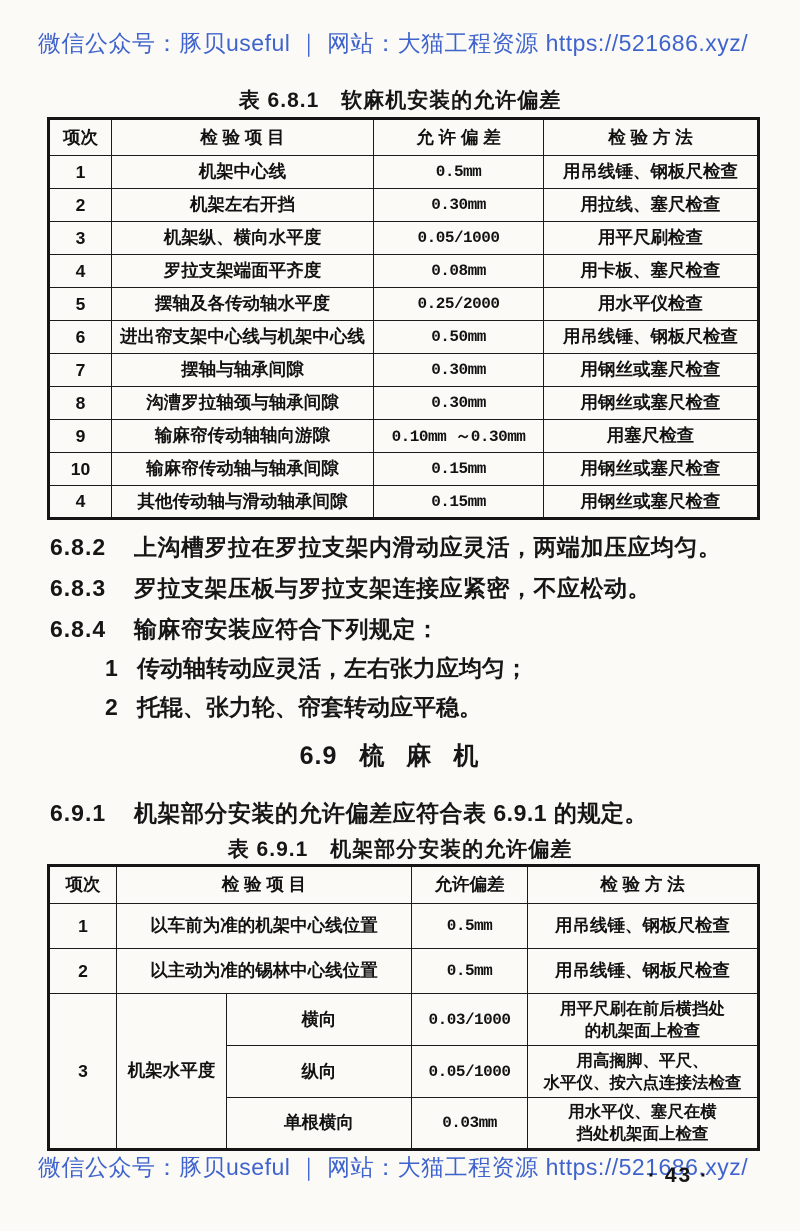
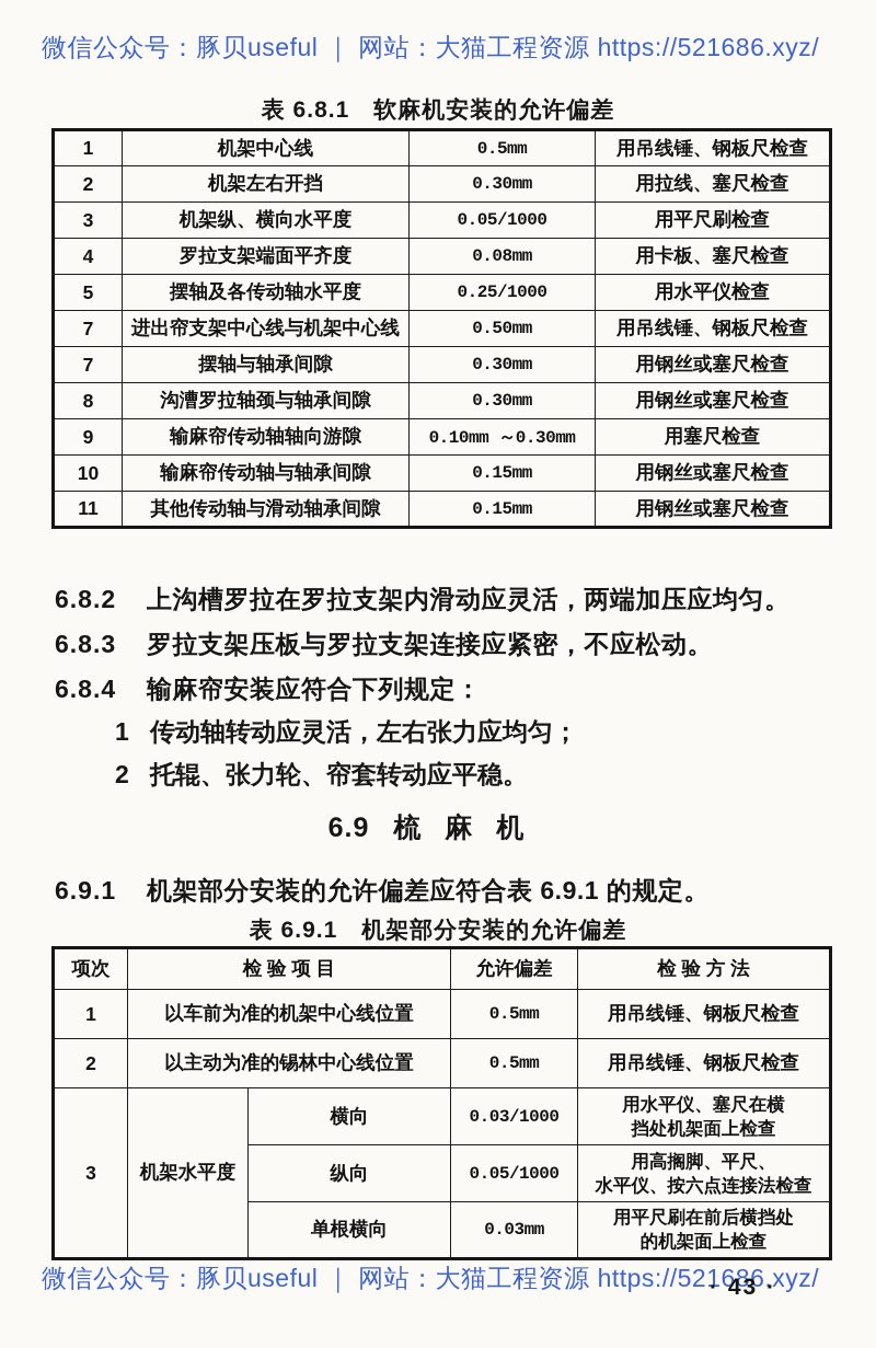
  微信公众号：豚贝useful ｜ 网站：大猫工程资源 https://521686.xyz/
  表 6.8.1 软麻机安装的允许偏差
- 项次	检 验 项 目	允 许 偏 差	检 验 方 法
  1	机架中心线	0.5mm	用吊线锤、钢板尺检查
  2	机架左右开挡	0.30mm	用拉线、塞尺检查
  3	机架纵、横向水平度	0.05/1000	用平尺刷检查
  4	罗拉支架端面平齐度	0.08mm	用卡板、塞尺检查
- 5	摆轴及各传动轴水平度	0.25/2000	用水平仪检查
+ 5	摆轴及各传动轴水平度	0.25/1000	用水平仪检查
- 6	进出帘支架中心线与机架中心线	0.50mm	用吊线锤、钢板尺检查
+ 7	进出帘支架中心线与机架中心线	0.50mm	用吊线锤、钢板尺检查
  7	摆轴与轴承间隙	0.30mm	用钢丝或塞尺检查
  8	沟漕罗拉轴颈与轴承间隙	0.30mm	用钢丝或塞尺检查
  9	输麻帘传动轴轴向游隙	0.10mm ～0.30mm	用塞尺检查
  10	输麻帘传动轴与轴承间隙	0.15mm	用钢丝或塞尺检查
- 4	其他传动轴与滑动轴承间隙	0.15mm	用钢丝或塞尺检查
+ 11	其他传动轴与滑动轴承间隙	0.15mm	用钢丝或塞尺检查
  6.8.2 上沟槽罗拉在罗拉支架内滑动应灵活，两端加压应均匀。
  6.8.3 罗拉支架压板与罗拉支架连接应紧密，不应松动。
  6.8.4 输麻帘安装应符合下列规定：
  1 传动轴转动应灵活，左右张力应均匀；
  2 托辊、张力轮、帘套转动应平稳。
  6.9 梳麻机
  6.9.1 机架部分安装的允许偏差应符合表 6.9.1 的规定。
  表 6.9.1 机架部分安装的允许偏差
  项次	检 验 项 目	允许偏差	检 验 方 法
  1	以车前为准的机架中心线位置	0.5mm	用吊线锤、钢板尺检查
  2	以主动为准的锡林中心线位置	0.5mm	用吊线锤、钢板尺检查
- 3	机架水平度	横向	0.03/1000	用平尺刷在前后横挡处 的机架面上检查
+ 3	机架水平度	横向	0.03/1000	用水平仪、塞尺在横 挡处机架面上检查
  纵向	0.05/1000	用高搁脚、平尺、 水平仪、按六点连接法检查
- 单根横向	0.03mm	用水平仪、塞尺在横 挡处机架面上检查
+ 单根横向	0.03mm	用平尺刷在前后横挡处 的机架面上检查
  微信公众号：豚贝useful ｜ 网站：大猫工程资源 https://521686.xyz/
  · 43 ·
